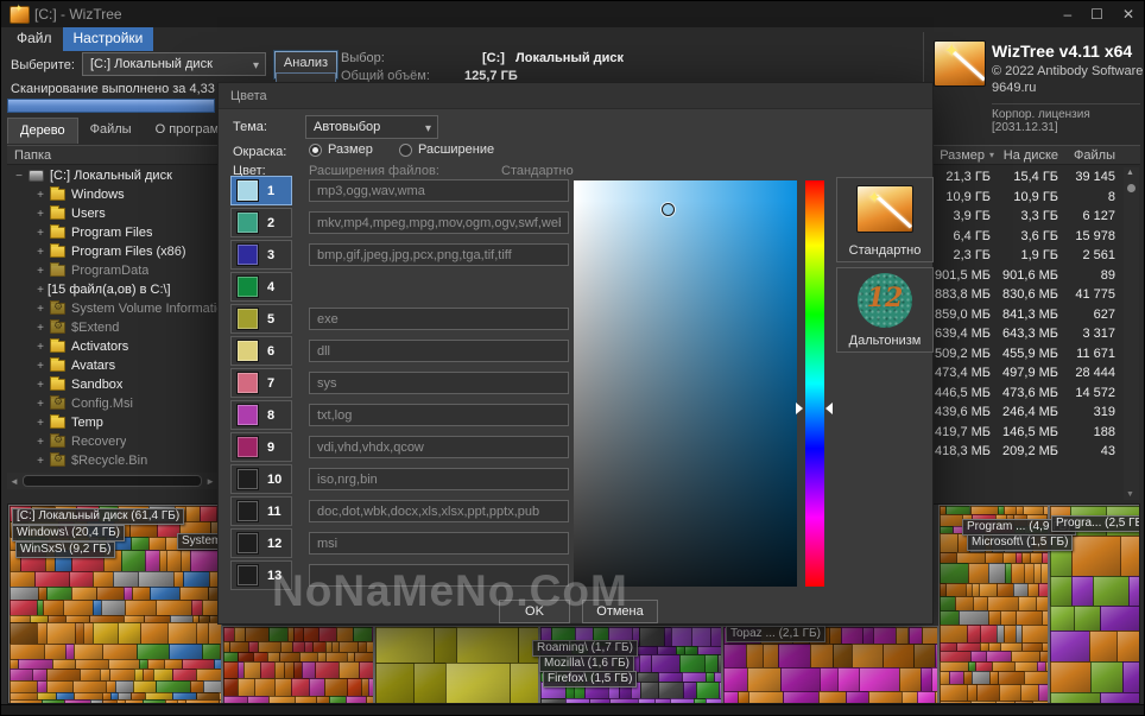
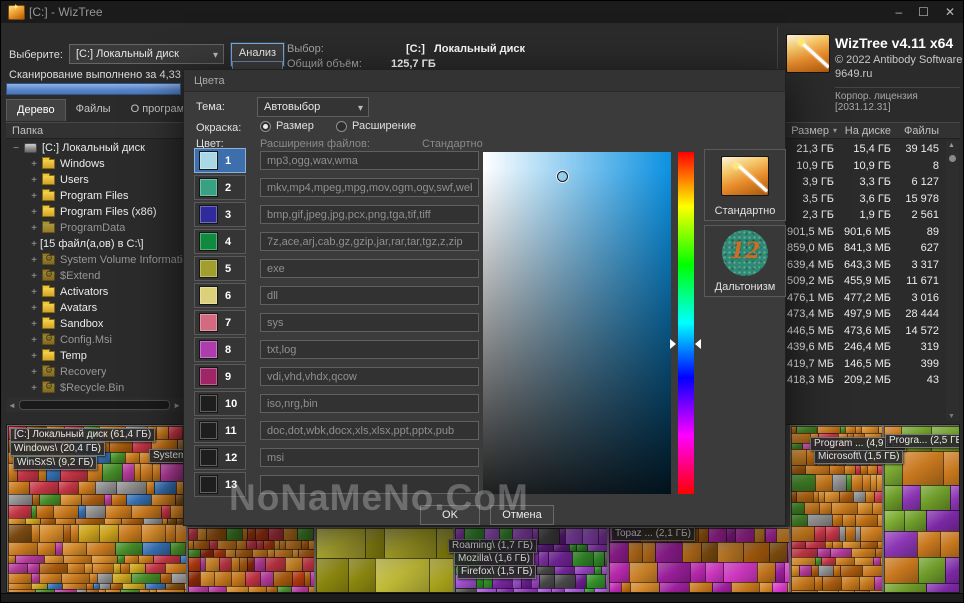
  ✦
  [C:] - WizTree
  –
  ☐
  ✕
- Файл
- Настройки
  Выберите:
  [C:] Локальный диск
  ▾
  Анализ
  Выбор:
  [C:]
  Локальный диск
  Общий объём:
  125,7 ГБ
  ✦
  WizTree v4.11 x64
  © 2022 Antibody Software
  9649.ru
  Корпор. лицензия [2031.12.31]
  Сканирование выполнено за 4,33
  Дерево
  Файлы
  О програм
  Папка
  Размер
  ▾
  На диске
  Файлы
  −
  [C:] Локальный диск
  +
  Windows
  +
  Users
  +
  Program Files
  +
  Program Files (x86)
  +
  ProgramData
  +
  [15 файл(а,ов) в C:\]
  +
  System Volume Informati
  +
  $Extend
  +
  Activators
  +
  Avatars
  +
  Sandbox
  +
  Config.Msi
  +
  Temp
  +
  Recovery
  +
  $Recycle.Bin
  21,3 ГБ
  15,4 ГБ
  39 145
  10,9 ГБ
  10,9 ГБ
  8
  3,9 ГБ
  3,3 ГБ
  6 127
- 6,4 ГБ
+ 3,5 ГБ
  3,6 ГБ
  15 978
  2,3 ГБ
  1,9 ГБ
  2 561
  901,5 МБ
  901,6 МБ
  89
- 883,8 МБ
- 830,6 МБ
- 41 775
  859,0 МБ
  841,3 МБ
  627
  639,4 МБ
  643,3 МБ
  3 317
  509,2 МБ
  455,9 МБ
  11 671
+ 476,1 МБ
+ 477,2 МБ
+ 3 016
  473,4 МБ
  497,9 МБ
  28 444
  446,5 МБ
  473,6 МБ
  14 572
  439,6 МБ
  246,4 МБ
  319
  419,7 МБ
  146,5 МБ
- 188
+ 399
  418,3 МБ
  209,2 МБ
  43
  ◄
  ►
  [C:] Локальный диск (61,4 ГБ)
  Windows\ (20,4 ГБ)
  WinSxS\ (9,2 ГБ)
  Syste
  Roaming\ (1,7 ГБ)
  Mozilla\ (1,6 ГБ)
  Firefox\ (1,5 ГБ)
  Topaz ... (2,1 ГБ)
  Program ... (4,9
  Microsoft\ (1,5 ГБ)
  Progra... (2,5 ГБ
  Цвета
  Тема:
  Автовыбор
  ▾
  Окраска:
  Размер
  Расширение
  Цвет:
  Расширения файлов:
  Стандартно
  1
  2
  3
  4
  5
  6
  7
  8
  9
  10
  11
  12
  13
  mp3,ogg,wav,wma
  mkv,mp4,mpeg,mpg,mov,ogm,ogv,swf,we
  bmp,gif,jpeg,jpg,pcx,png,tga,tif,tiff
+ 7z,ace,arj,cab,gz,gzip,jar,rar,tar,tgz,z,zip
  exe
  dll
  sys
  txt,log
  vdi,vhd,vhdx,qcow
  iso,nrg,bin
  doc,dot,wbk,docx,xls,xlsx,ppt,pptx,pub
  msi
  ✦
  Стандартно
  12
  Дальтонизм
  OK
  Отмена
  NoNaMeNo.CoM
